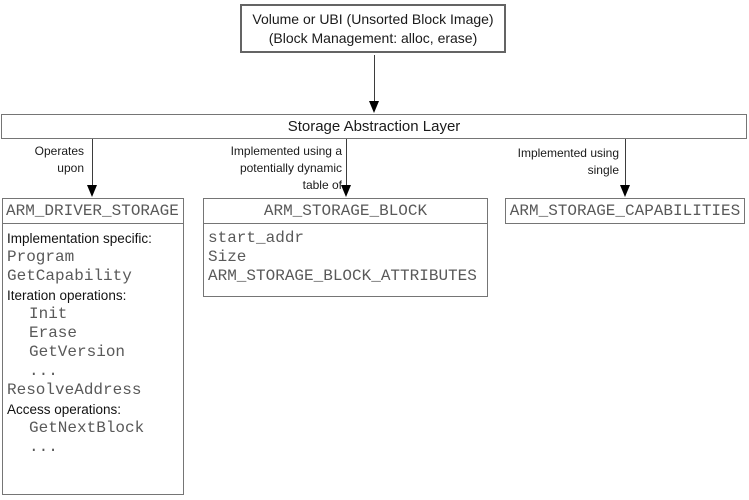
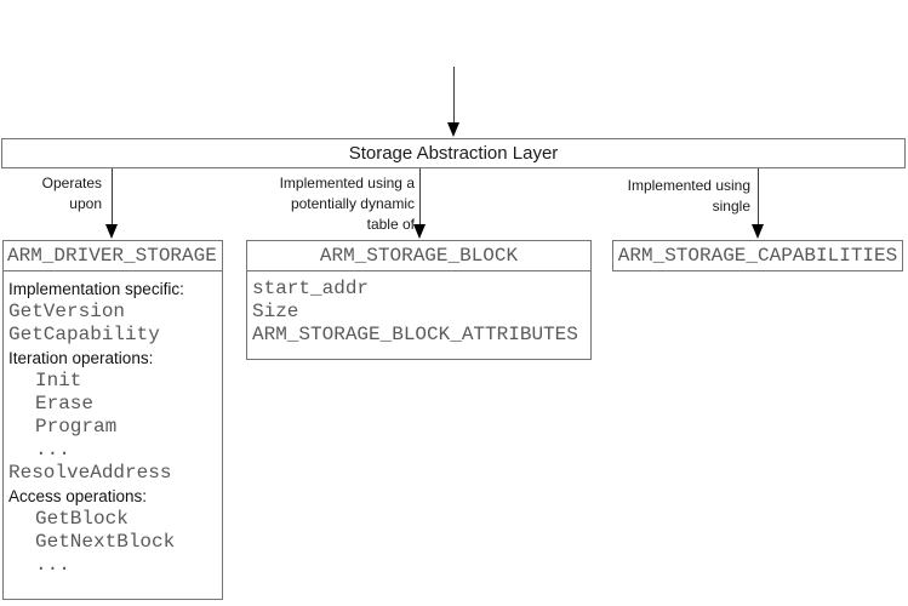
- Volume or UBI (Unsorted Block Image)
- (Block Management: alloc, erase)
  Storage Abstraction Layer
  Operates
  upon
  Implemented using a
  potentially dynamic
  table of
  Implemented using
  single
  ARM_DRIVER_STORAGE
  Implementation specific:
- Program
+ GetVersion
  GetCapability
  Iteration operations:
  Init
  Erase
- GetVersion
+ Program
  ...
  ResolveAddress
  Access operations:
+ GetBlock
  GetNextBlock
  ...
  ARM_STORAGE_BLOCK
  start_addr
  Size
  ARM_STORAGE_BLOCK_ATTRIBUTES
  ARM_STORAGE_CAPABILITIES
